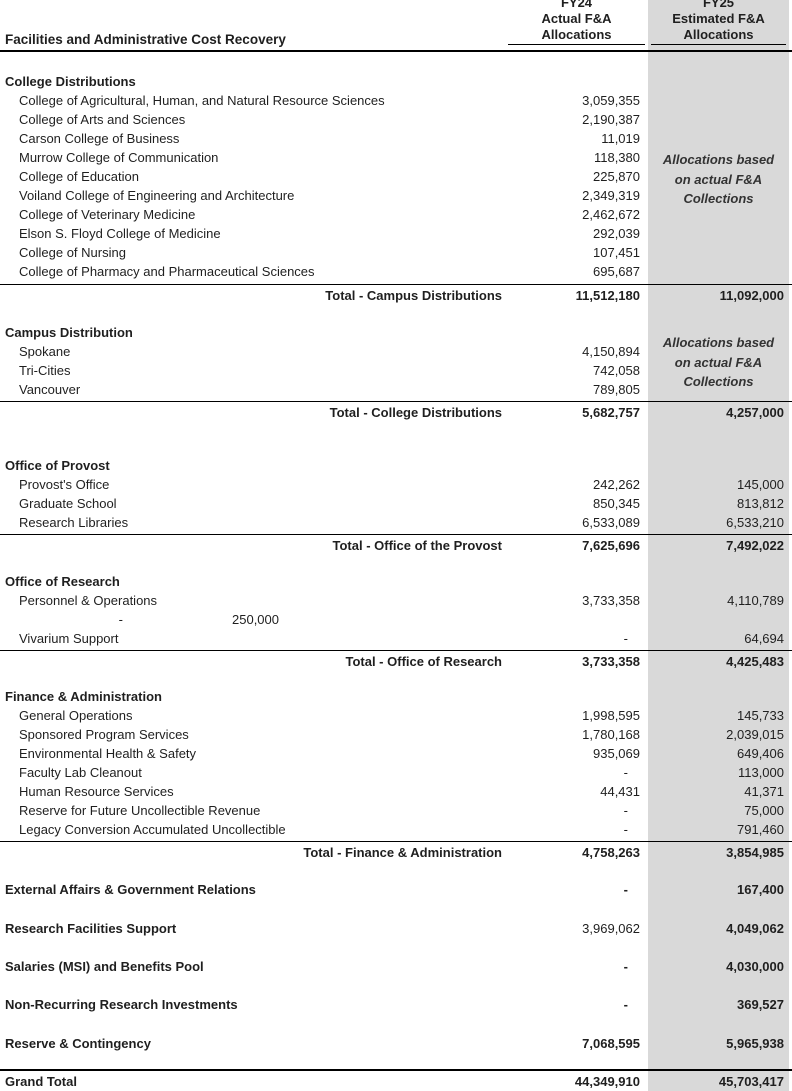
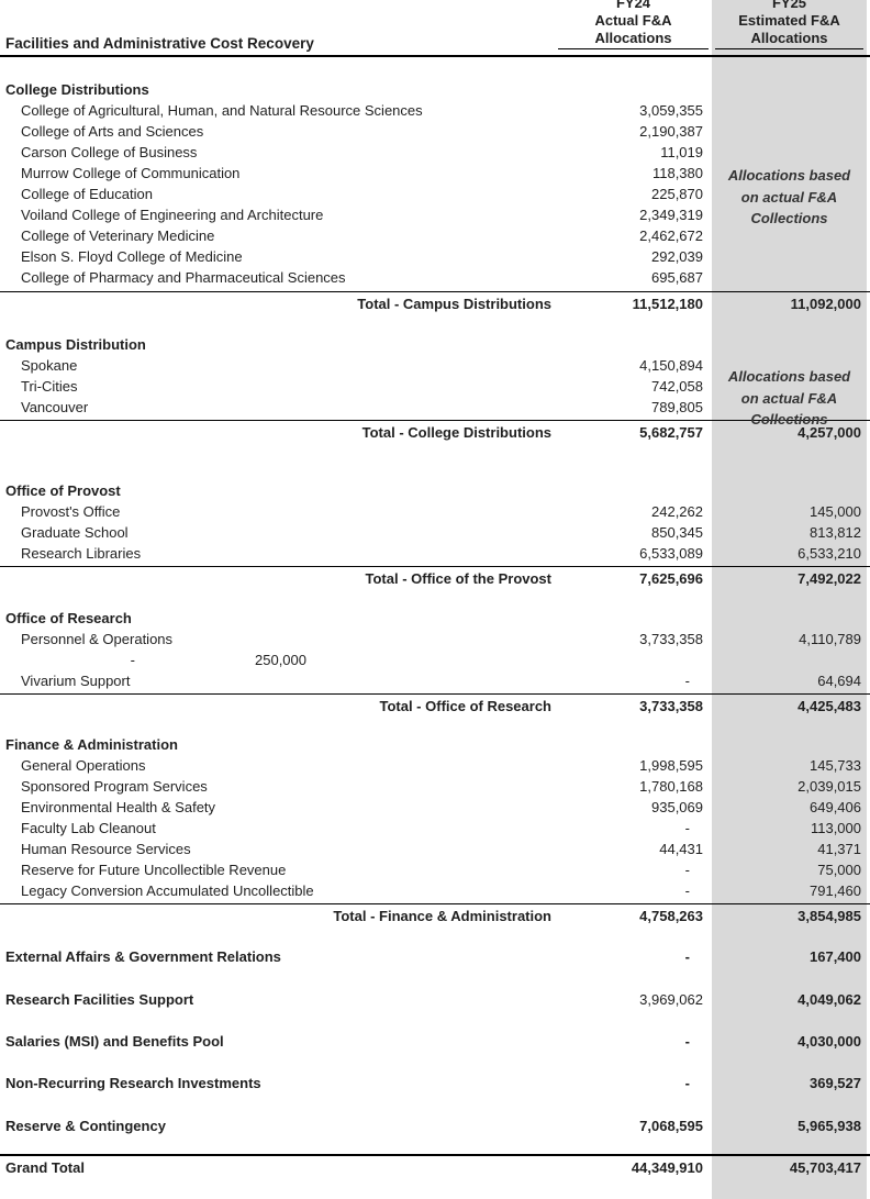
  Facilities and Administrative Cost Recovery
  FY24
  Actual F&A
  Allocations
  FY25
  Estimated F&A
  Allocations
  College Distributions
  College of Agricultural, Human, and Natural Resource Sciences
  3,059,355
  College of Arts and Sciences
  2,190,387
  Carson College of Business
  11,019
  Murrow College of Communication
  118,380
  College of Education
  225,870
  Voiland College of Engineering and Architecture
  2,349,319
  College of Veterinary Medicine
  2,462,672
  Elson S. Floyd College of Medicine
  292,039
- College of Nursing
- 107,451
  College of Pharmacy and Pharmaceutical Sciences
  695,687
  Total - Campus Distributions
  11,512,180
  11,092,000
  Campus Distribution
  Spokane
  4,150,894
  Tri-Cities
  742,058
  Vancouver
  789,805
  Total - College Distributions
  5,682,757
  4,257,000
  Office of Provost
  Provost's Office
  242,262
  145,000
  Graduate School
  850,345
  813,812
  Research Libraries
  6,533,089
  6,533,210
  Total - Office of the Provost
  7,625,696
  7,492,022
  Office of Research
  Personnel & Operations
  3,733,358
  4,110,789
  -
  250,000
  Vivarium Support
  -
  64,694
  Total - Office of Research
  3,733,358
  4,425,483
  Finance & Administration
  General Operations
  1,998,595
  145,733
  Sponsored Program Services
  1,780,168
  2,039,015
  Environmental Health & Safety
  935,069
  649,406
  Faculty Lab Cleanout
  -
  113,000
  Human Resource Services
  44,431
  41,371
  Reserve for Future Uncollectible Revenue
  -
  75,000
  Legacy Conversion Accumulated Uncollectible
  -
  791,460
  Total - Finance & Administration
  4,758,263
  3,854,985
  External Affairs & Government Relations
  -
  167,400
  Research Facilities Support
  3,969,062
  4,049,062
  Salaries (MSI) and Benefits Pool
  -
  4,030,000
  Non-Recurring Research Investments
  -
  369,527
  Reserve & Contingency
  7,068,595
  5,965,938
  Grand Total
  44,349,910
  45,703,417
  Allocations based
  on actual F&A
  Collections
  Allocations based
  on actual F&A
  Collections
